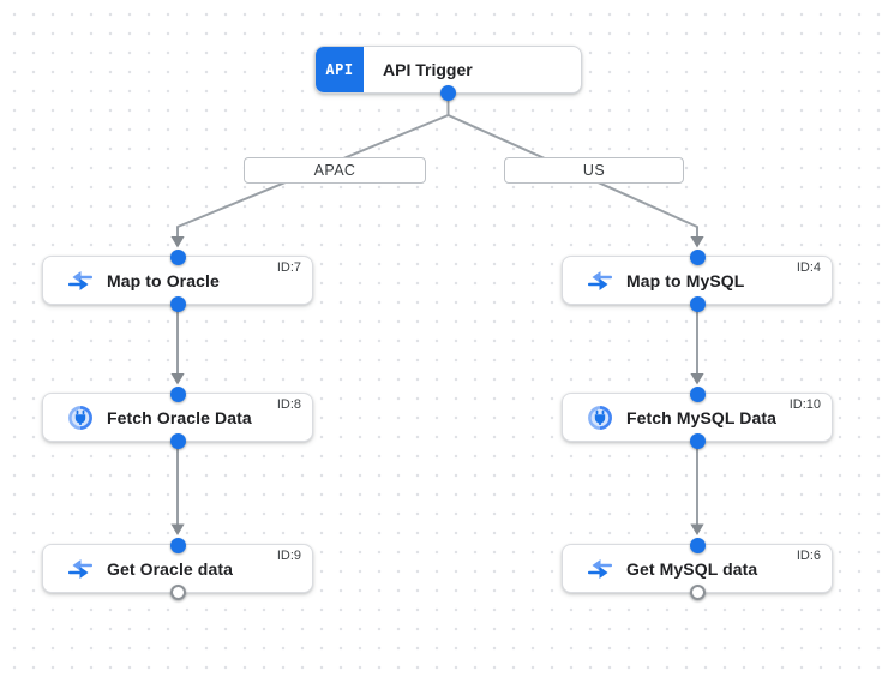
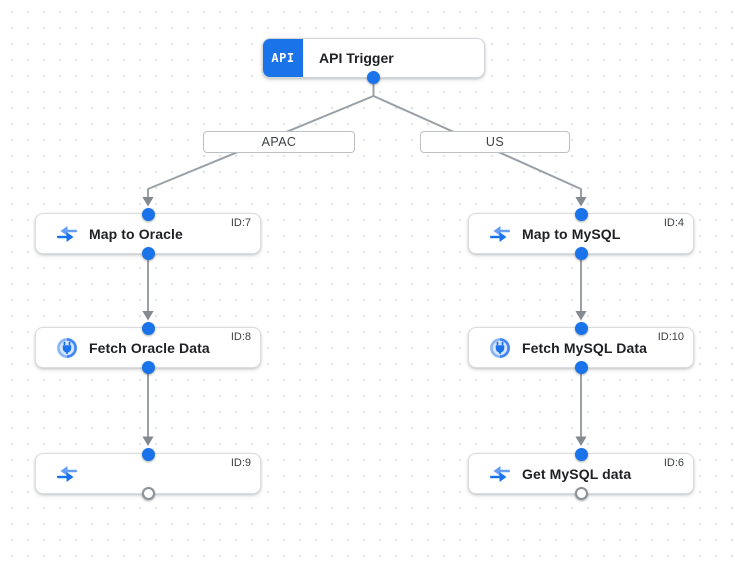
  API
  API Trigger
  APAC
  US
  ID:7
  Map to Oracle
  ID:8
  Fetch Oracle Data
  ID:9
- Get Oracle data
  ID:4
  Map to MySQL
  ID:10
  Fetch MySQL Data
  ID:6
  Get MySQL data
